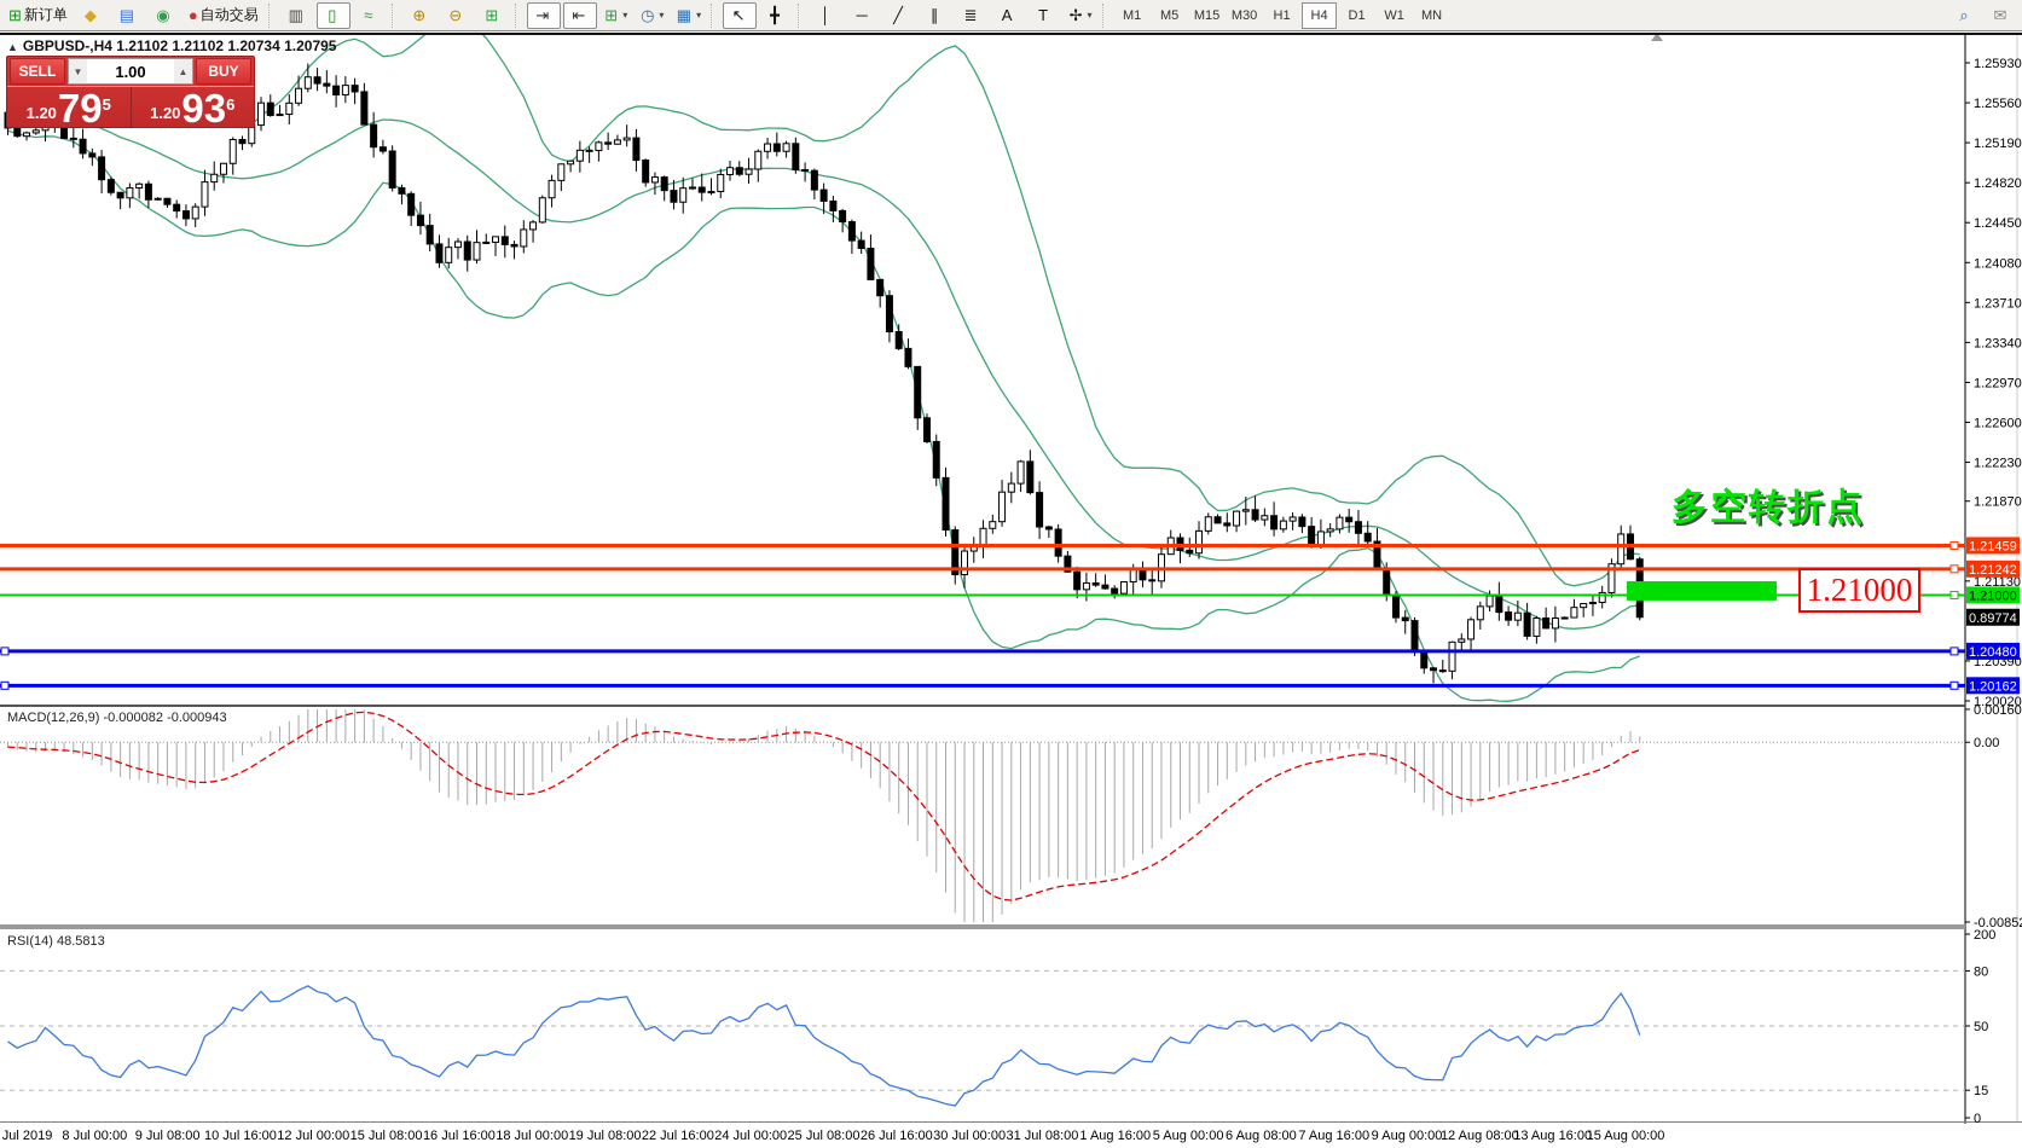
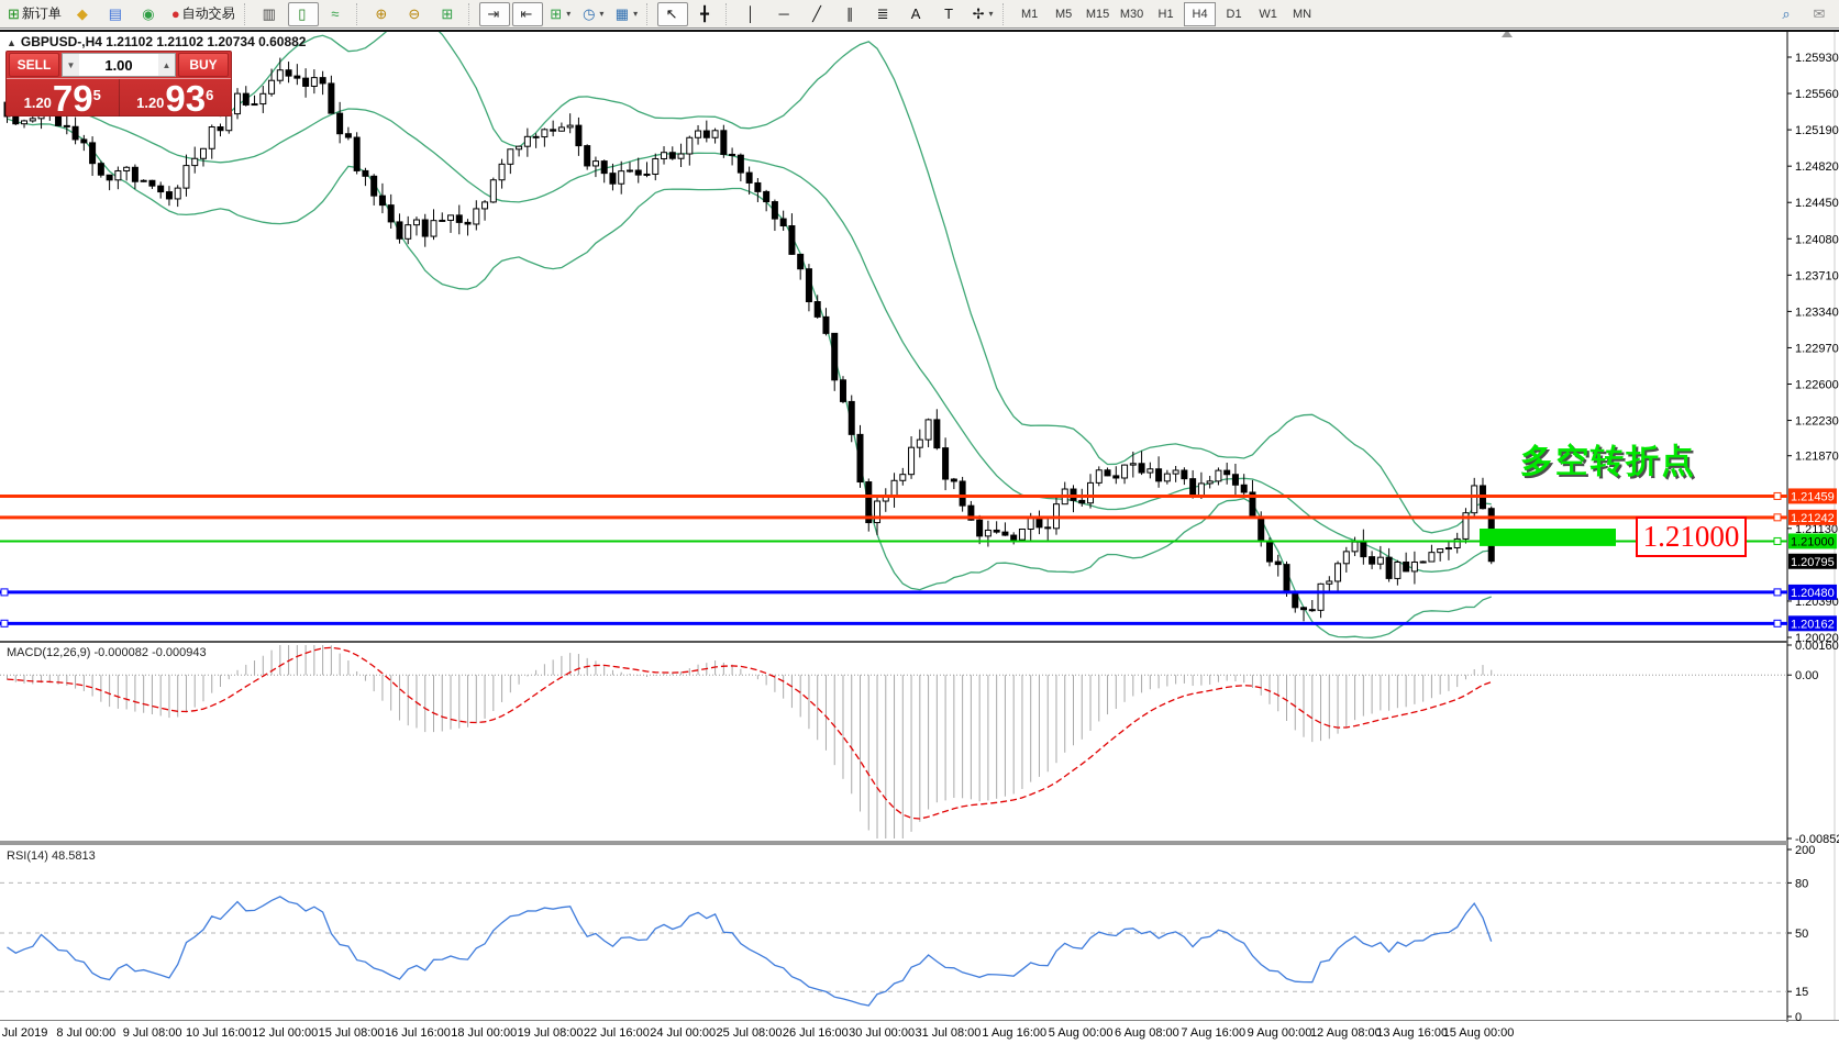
  ⊞
  新订单
  ◆
  ▤
  ◉
  ●
  自动交易
  ▥
  ▯
  ≈
  ⊕
  ⊖
  ⊞
  ⇥
  ⇤
  ⊞
  ▾
  ◷
  ▾
  ▦
  ▾
  ↖
  ╋
  │
  ─
  ╱
  ∥
  ≣
  A
  T
  ✢
  ▾
  M1
  M5
  M15
  M30
  H1
  H4
  D1
  W1
  MN
  ⌕
  ✉
  1.25930
  1.25560
  1.25190
  1.24820
  1.24450
  1.24080
  1.23710
  1.23340
  1.22970
  1.22600
  1.22230
  1.21870
  1.21130
  1.20390
  1.20020
  Jul 2019
  8 Jul 00:00
  9 Jul 08:00
  10 Jul 16:00
  12 Jul 00:00
  15 Jul 08:00
  16 Jul 16:00
  18 Jul 00:00
  19 Jul 08:00
  22 Jul 16:00
  24 Jul 00:00
  25 Jul 08:00
  26 Jul 16:00
  30 Jul 00:00
  31 Jul 08:00
  1 Aug 16:00
  5 Aug 00:00
  6 Aug 08:00
  7 Aug 16:00
  9 Aug 00:00
  12 Aug 08:00
  13 Aug 16:00
  15 Aug 00:00
  1.21459
  1.21242
  1.21000
  1.20480
  1.20162
- 0.89774
+ 1.20795
  0.00160
  0.00
  -0.0085
  200
  80
  50
  15
  0
- ▲ GBPUSD-,H4 1.21102 1.21102 1.20734 1.20795
+ ▲ GBPUSD-,H4 1.21102 1.21102 1.20734 0.60882
  SELL
  ▼
  1.00
  ▲
  BUY
  1.20
  79
  5
  1.20
  93
  6
  MACD(12,26,9) -0.000082 -0.000943
  RSI(14) 48.5813
  多空转折点
  1.21000
